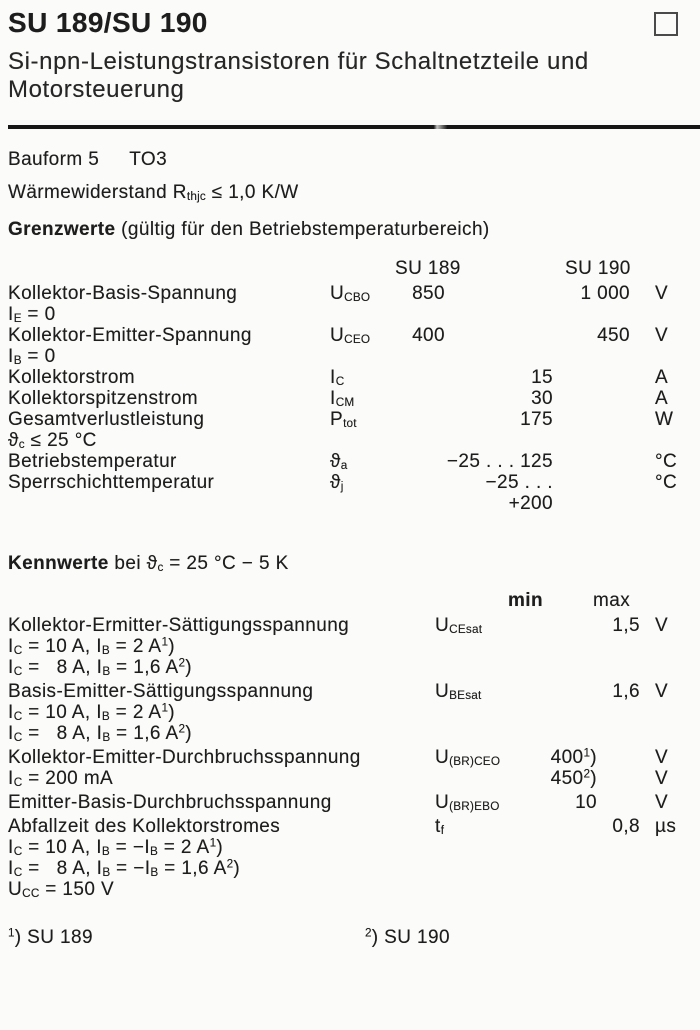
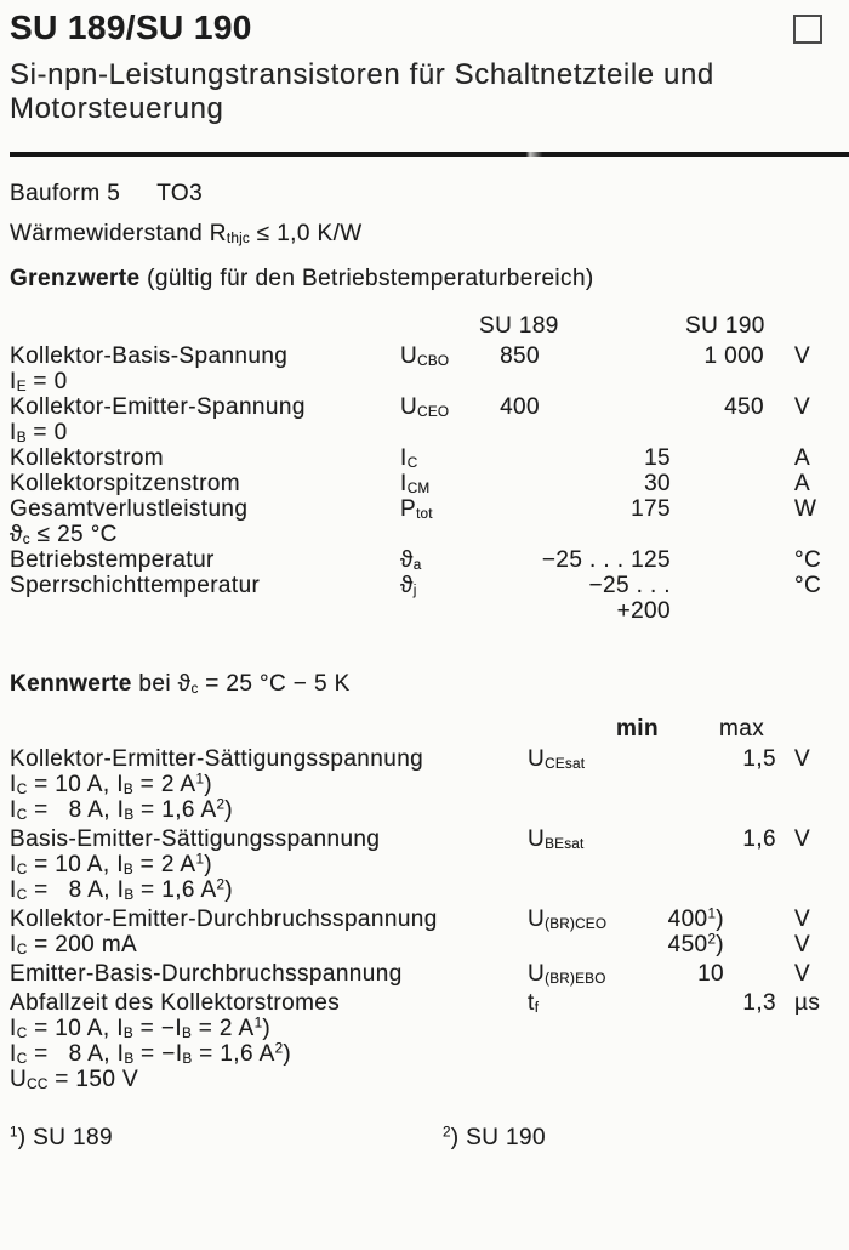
  SU 189/SU 190
  Si-npn-Leistungstransistoren für Schaltnetzteile und Motorsteuerung
  Bauform 5 TO3
  Wärmewiderstand Rthjc ≤ 1,0 K/W
  Grenzwerte (gültig für den Betriebstemperaturbereich)
  SU 189
  SU 190
  Kollektor-Basis-Spannung
  UCBO
  850
  1 000
  V
  IE = 0
  Kollektor-Emitter-Spannung
  UCEO
  400
  450
  V
  IB = 0
  Kollektorstrom
  IC
  15
  A
  Kollektorspitzenstrom
  ICM
  30
  A
  Gesamtverlustleistung
  Ptot
  175
  W
  ϑc ≤ 25 °C
  Betriebstemperatur
  ϑa
  −25 . . . 125
  °C
  Sperrschichttemperatur
  ϑj
  −25 . . . +200
  °C
  Kennwerte bei ϑc = 25 °C − 5 K
  min
  max
  Kollektor-Ermitter-Sättigungsspannung
  UCEsat
  1,5
  V
  IC = 10 A, IB = 2 A1)
  IC = 8 A, IB = 1,6 A2)
  Basis-Emitter-Sättigungsspannung
  UBEsat
  1,6
  V
  IC = 10 A, IB = 2 A1)
  IC = 8 A, IB = 1,6 A2)
  Kollektor-Emitter-Durchbruchsspannung
  U(BR)CEO
  4001)
  V
  IC = 200 mA
  4502)
  V
  Emitter-Basis-Durchbruchsspannung
  U(BR)EBO
  10
  V
  Abfallzeit des Kollektorstromes
  tf
- 0,8
+ 1,3
  µs
  IC = 10 A, IB = −IB = 2 A1)
  IC = 8 A, IB = −IB = 1,6 A2)
  UCC = 150 V
  1) SU 189
  2) SU 190
